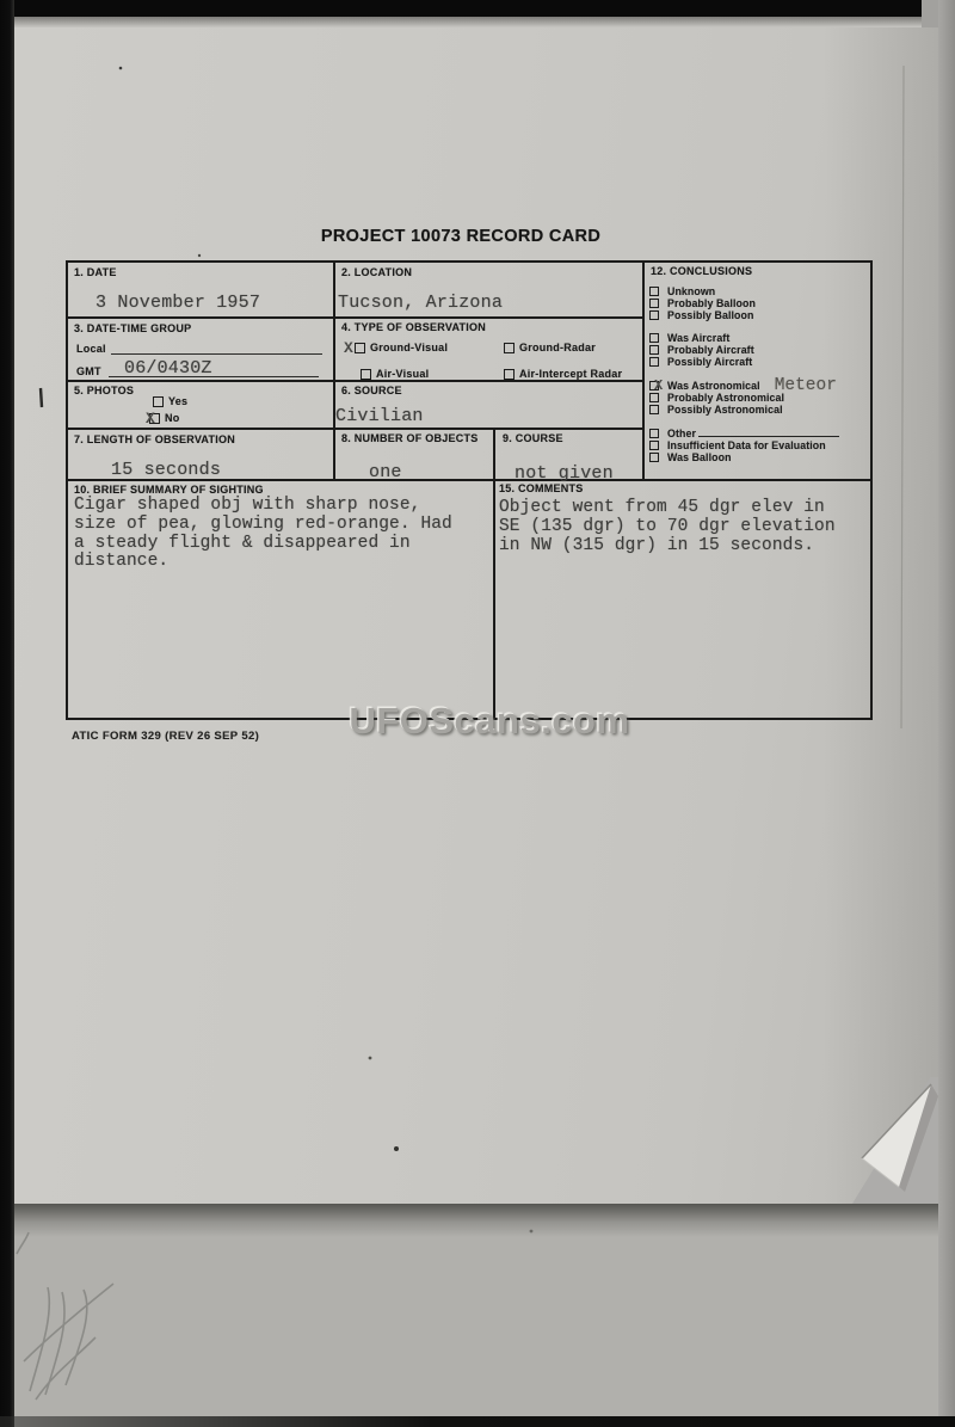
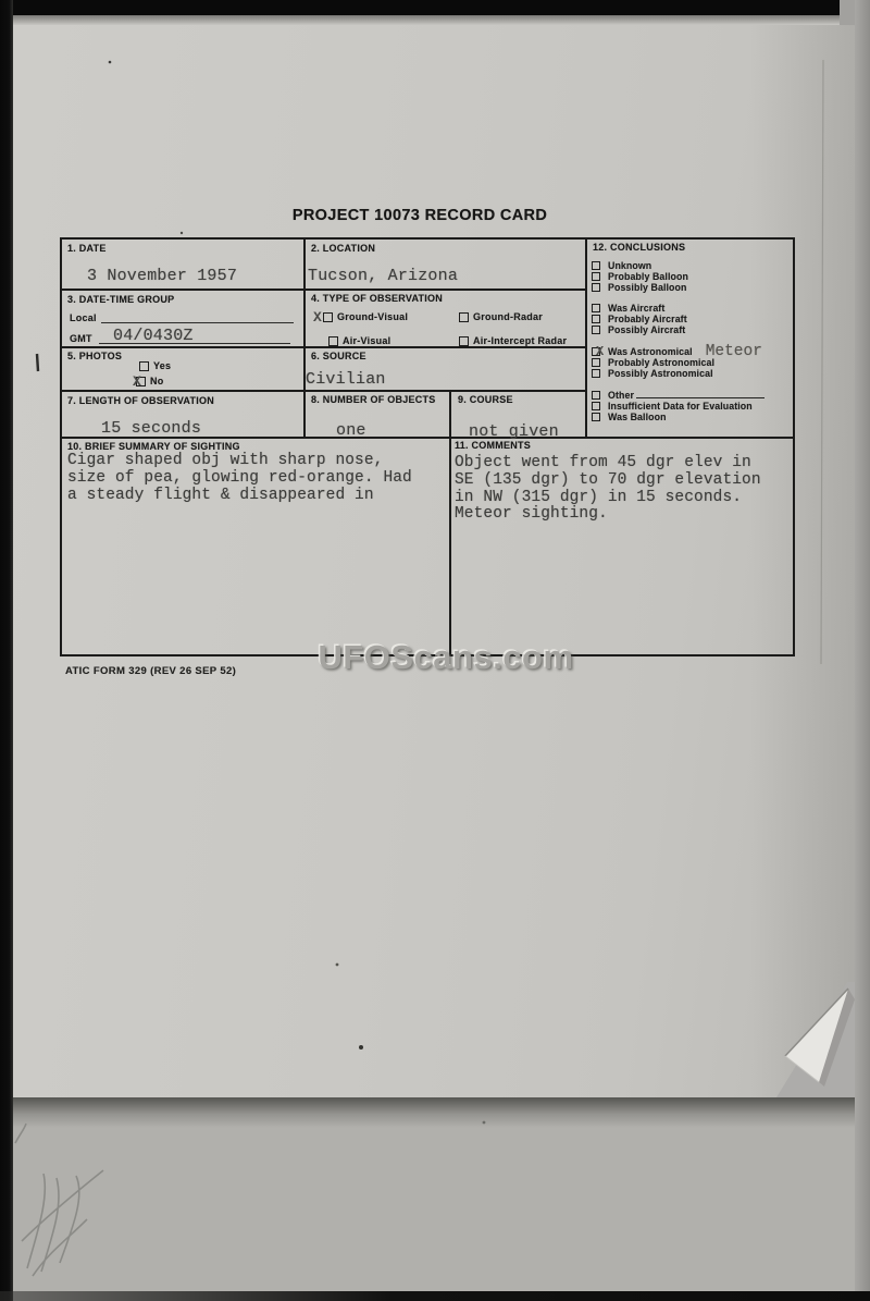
  PROJECT 10073 RECORD CARD
  1. DATE
  3 November 1957
  2. LOCATION
  Tucson, Arizona
  3. DATE-TIME GROUP
  Local
  GMT
- 06/0430Z
+ 04/0430Z
  4. TYPE OF OBSERVATION
  X
  Ground-Visual
  Ground-Radar
  Air-Visual
  Air-Intercept Radar
  5. PHOTOS
  Yes
  X
  No
  6. SOURCE
  Civilian
  7. LENGTH OF OBSERVATION
  15 seconds
  8. NUMBER OF OBJECTS
  one
  9. COURSE
  not given
  10. BRIEF SUMMARY OF SIGHTING
  Cigar shaped obj with sharp nose,
  size of pea, glowing red-orange. Had
  a steady flight & disappeared in
- distance.
- 15. COMMENTS
+ 11. COMMENTS
  Object went from 45 dgr elev in
  SE (135 dgr) to 70 dgr elevation
  in NW (315 dgr) in 15 seconds.
+ Meteor sighting.
  12. CONCLUSIONS
  Unknown
  Probably Balloon
  Possibly Balloon
  Was Aircraft
  Probably Aircraft
  Possibly Aircraft
  X
  Was Astronomical
  Meteor
  Probably Astronomical
  Possibly Astronomical
  Other
  Insufficient Data for Evaluation
  Was Balloon
  ATIC FORM 329 (REV 26 SEP 52)
  UFOScans.com
